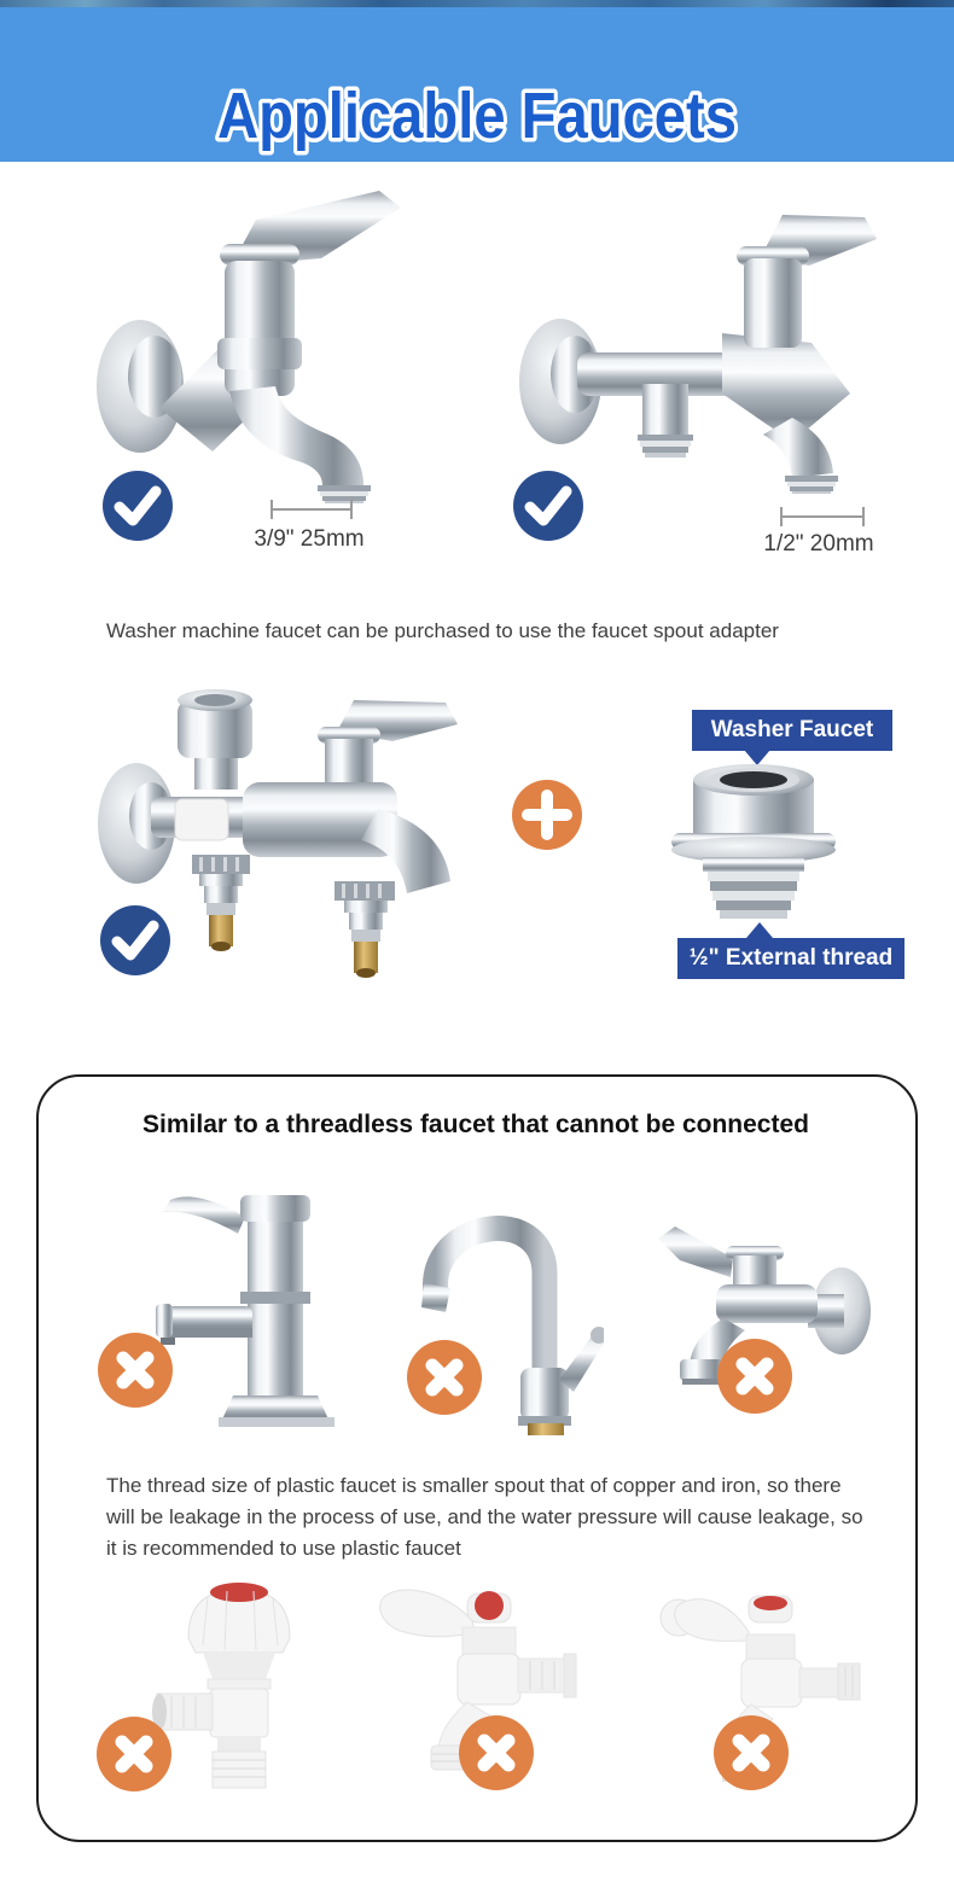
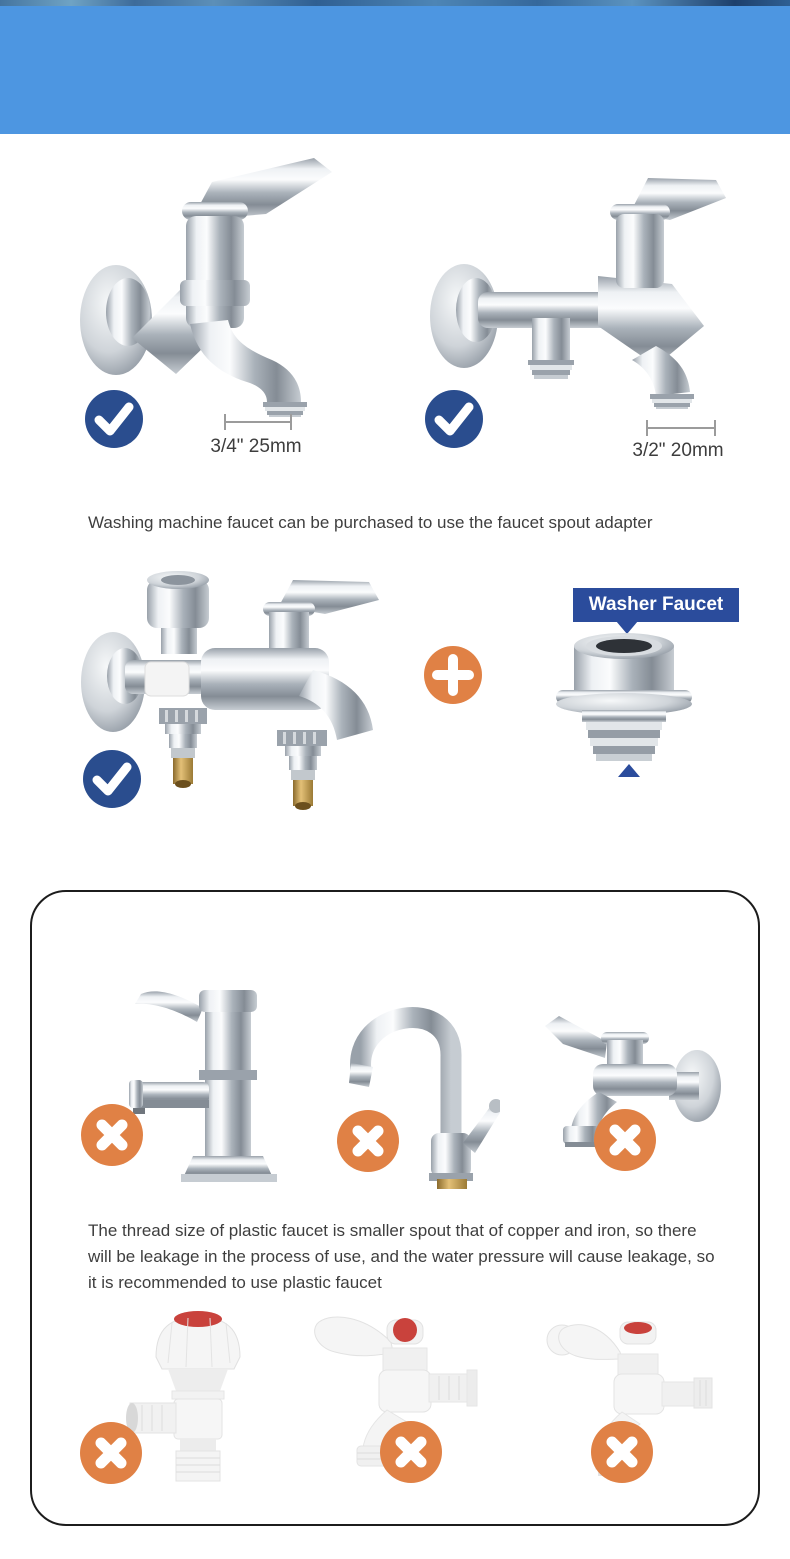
- Applicable Faucets
- 3/9" 25mm
+ 3/4" 25mm
- 1/2" 20mm
+ 3/2" 20mm
- Washer machine faucet can be purchased to use the faucet spout adapter
+ Washing machine faucet can be purchased to use the faucet spout adapter
  Washer Faucet
- ½" External thread
- Similar to a threadless faucet that cannot be connected
  The thread size of plastic faucet is smaller spout that of copper and iron, so there will be leakage in the process of use, and the water pressure will cause leakage, so it is recommended to use plastic faucet
